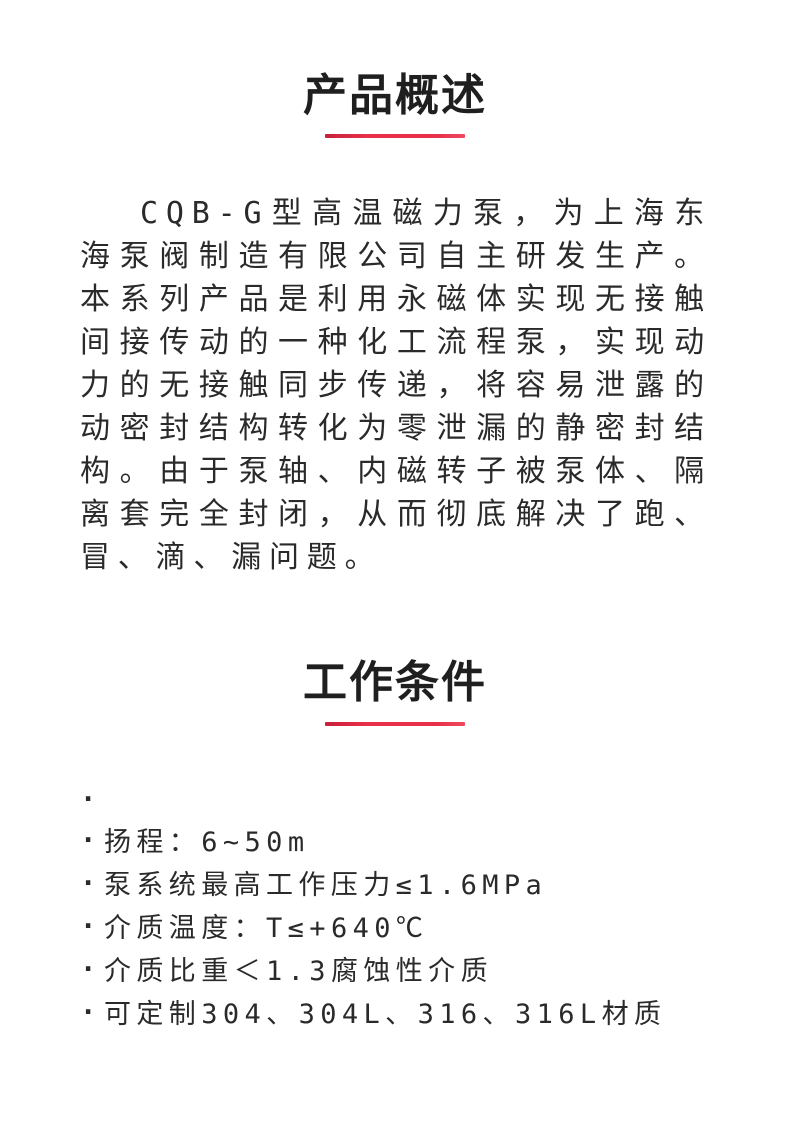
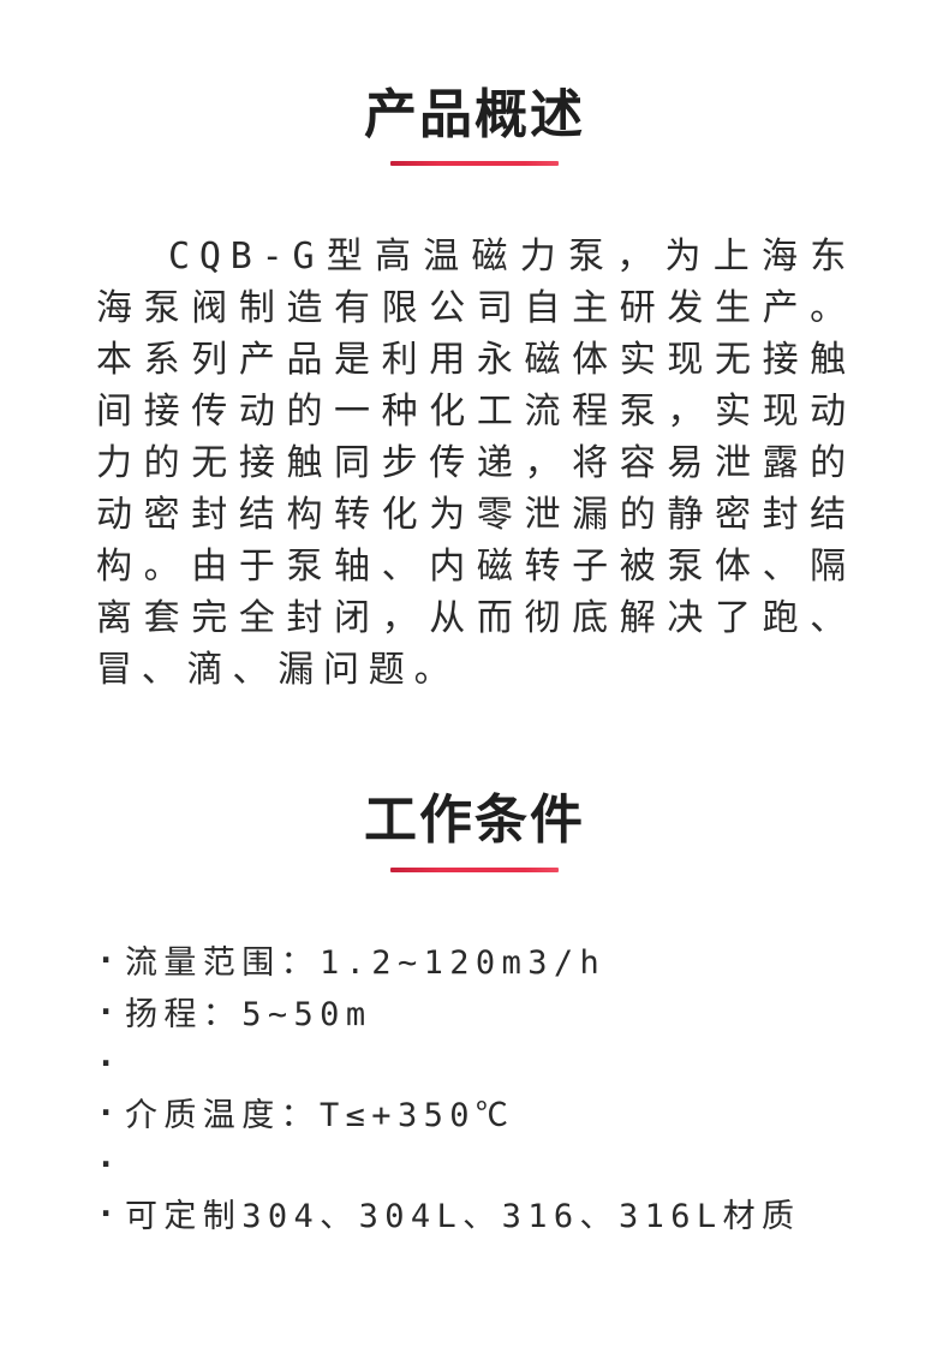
  产品概述
  CQB-G型高温磁力泵，为上海东海泵阀制造有限公司自主研发生产。本系列产品是利用永磁体实现无接触间接传动的一种化工流程泵，实现动力的无接触同步传递，将容易泄露的动密封结构转化为零泄漏的静密封结构。由于泵轴、内磁转子被泵体、隔离套完全封闭，从而彻底解决了跑、冒、滴、漏问题。
  工作条件
  ·
+ 流量范围：1.2~120m3/h
  ·
- 扬程：6~50m
+ 扬程：5~50m
  ·
- 泵系统最高工作压力≤1.6MPa
  ·
- 介质温度：T≤+640℃
+ 介质温度：T≤+350℃
  ·
- 介质比重＜1.3腐蚀性介质
  ·
  可定制304、304L、316、316L材质
